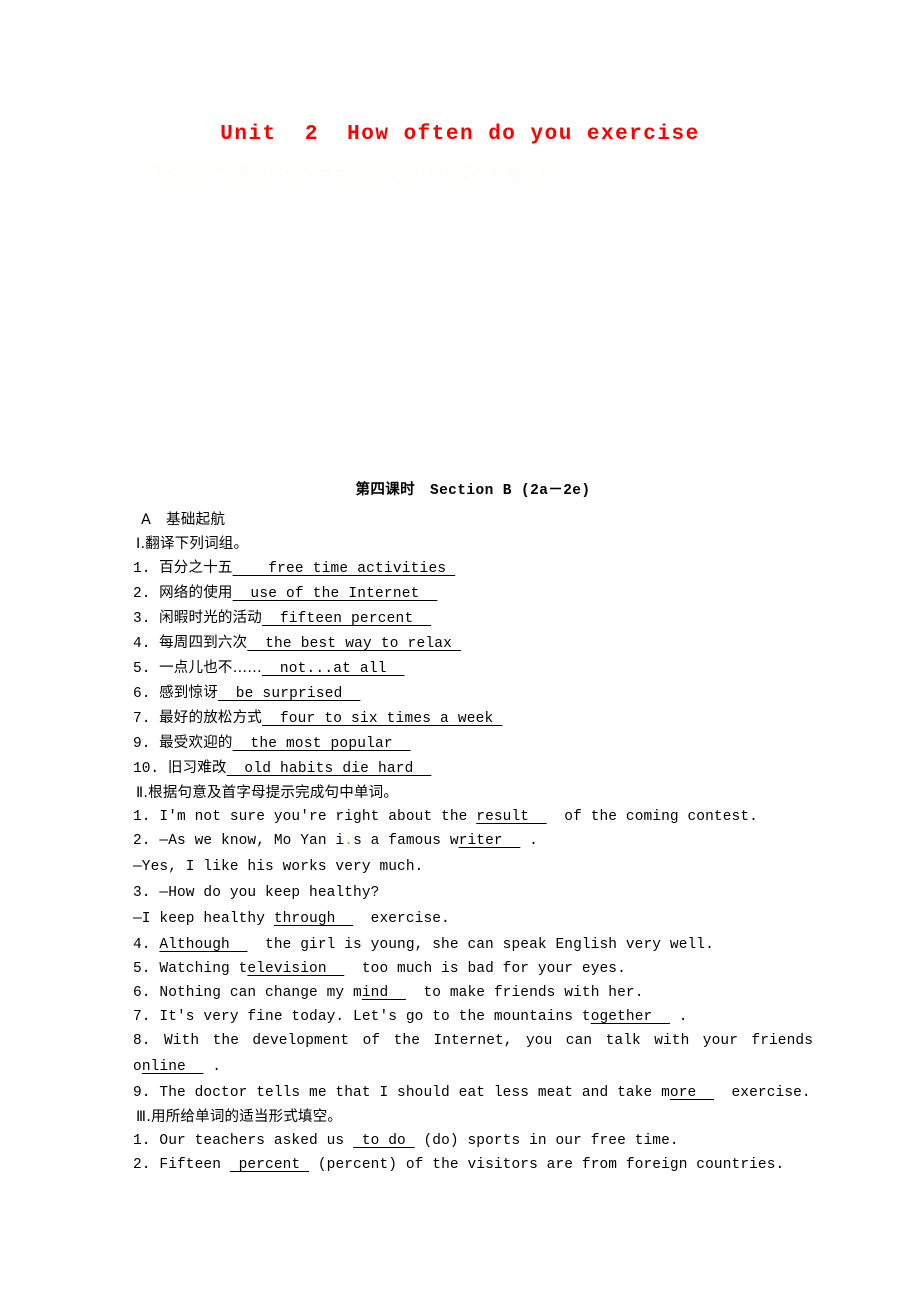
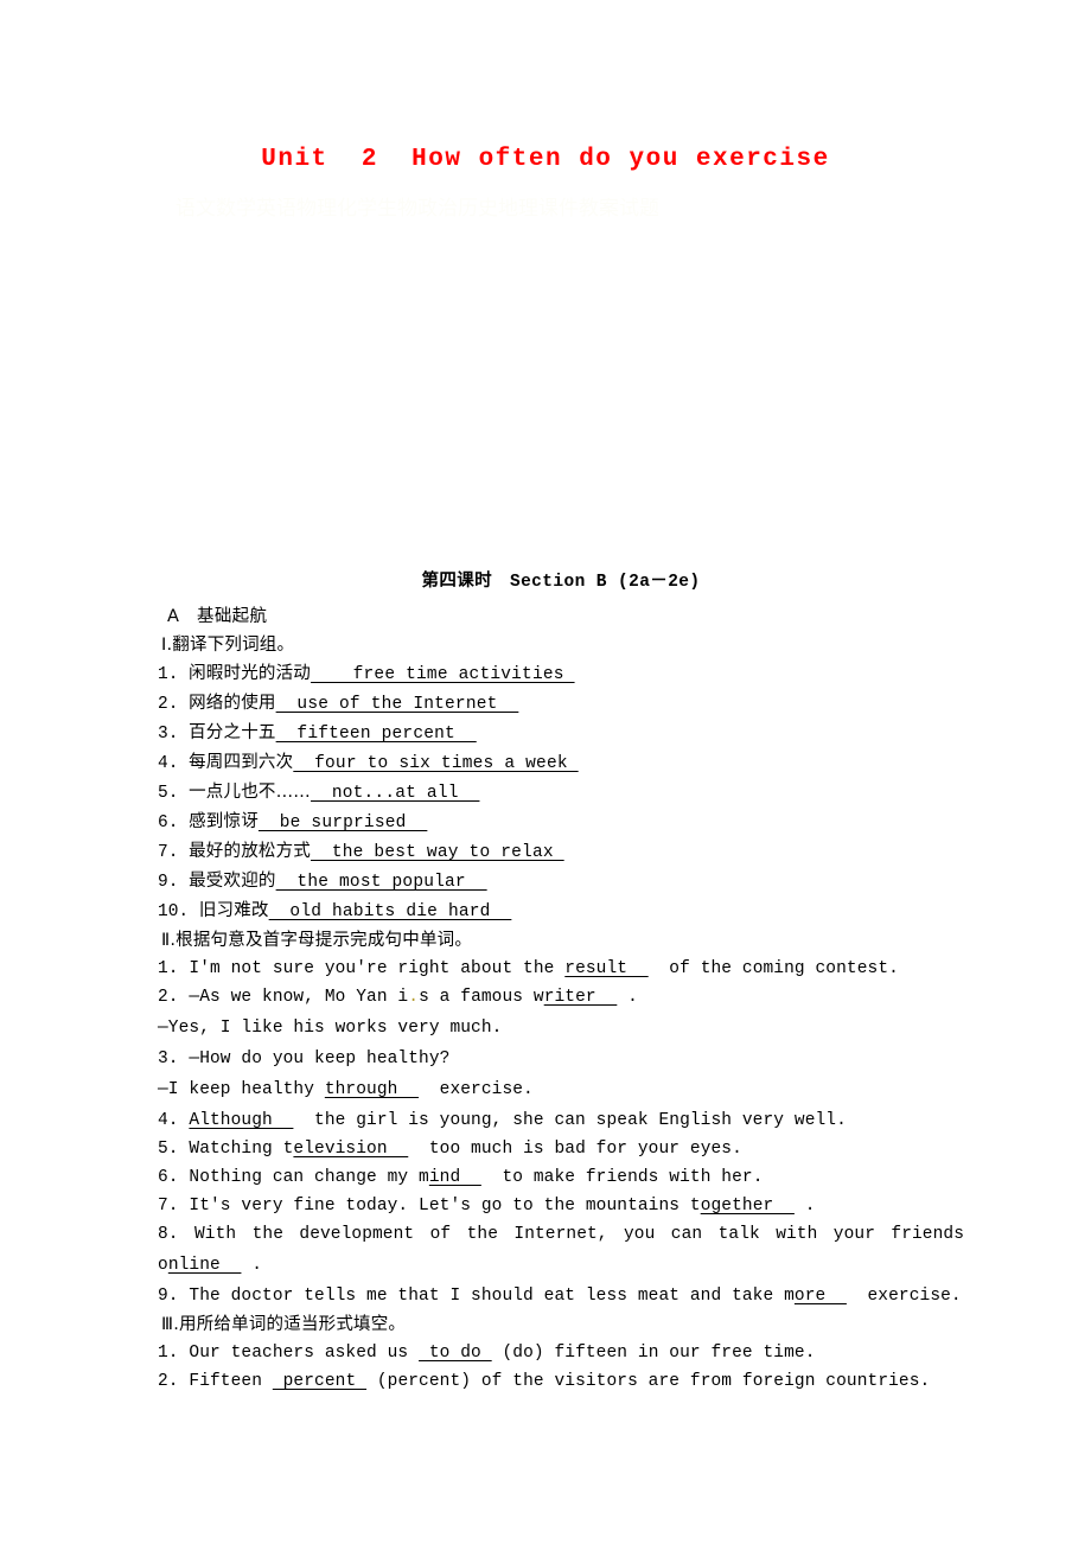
  Unit 2 How often do you exercise
  第四课时 Section B (2a－2e)
  A 基础起航
  Ⅰ.翻译下列词组。
- 1. 百分之十五 free time activities
+ 1. 闲暇时光的活动 free time activities
  2. 网络的使用 use of the Internet
- 3. 闲暇时光的活动 fifteen percent
+ 3. 百分之十五 fifteen percent
- 4. 每周四到六次 the best way to relax
+ 4. 每周四到六次 four to six times a week
  5. 一点儿也不…… not...at all
  6. 感到惊讶 be surprised
- 7. 最好的放松方式 four to six times a week
+ 7. 最好的放松方式 the best way to relax
  9. 最受欢迎的 the most popular
  10. 旧习难改 old habits die hard
  Ⅱ.根据句意及首字母提示完成句中单词。
  1. I'm not sure you're right about the result of the coming contest.
  2. —As we know, Mo Yan i.s a famous writer .
  —Yes, I like his works very much.
  3. —How do you keep healthy?
  —I keep healthy through exercise.
  4. Although the girl is young, she can speak English very well.
  5. Watching television too much is bad for your eyes.
  6. Nothing can change my mind to make friends with her.
  7. It's very fine today. Let's go to the mountains together .
  8. With the development of the Internet, you can talk with your friends
  online .
  9. The doctor tells me that I should eat less meat and take more exercise.
  Ⅲ.用所给单词的适当形式填空。
- 1. Our teachers asked us to do (do) sports in our free time.
+ 1. Our teachers asked us to do (do) fifteen in our free time.
  2. Fifteen percent (percent) of the visitors are from foreign countries.
